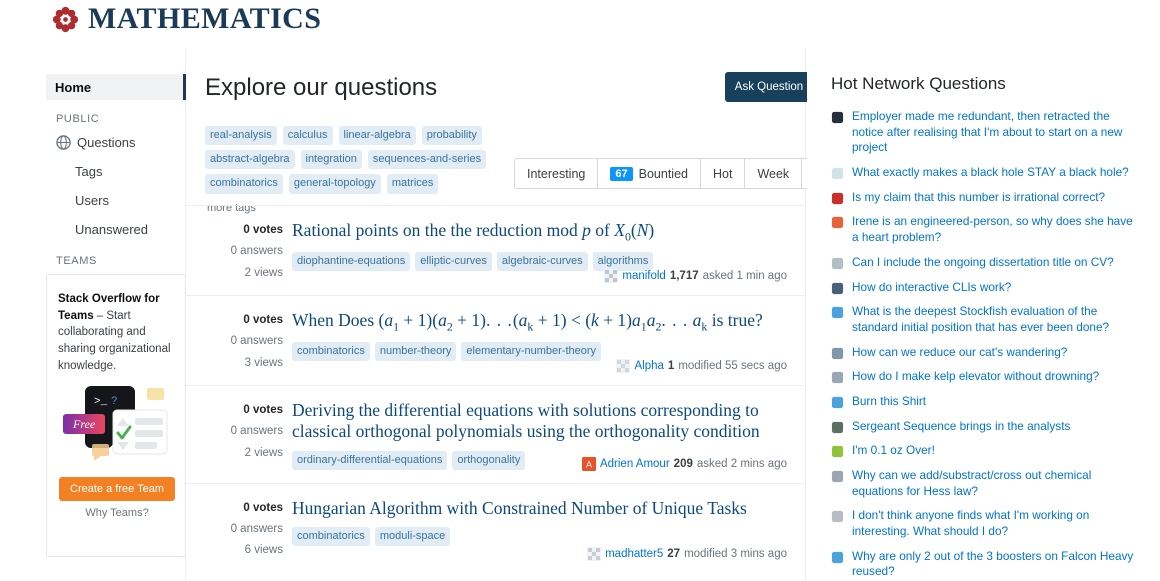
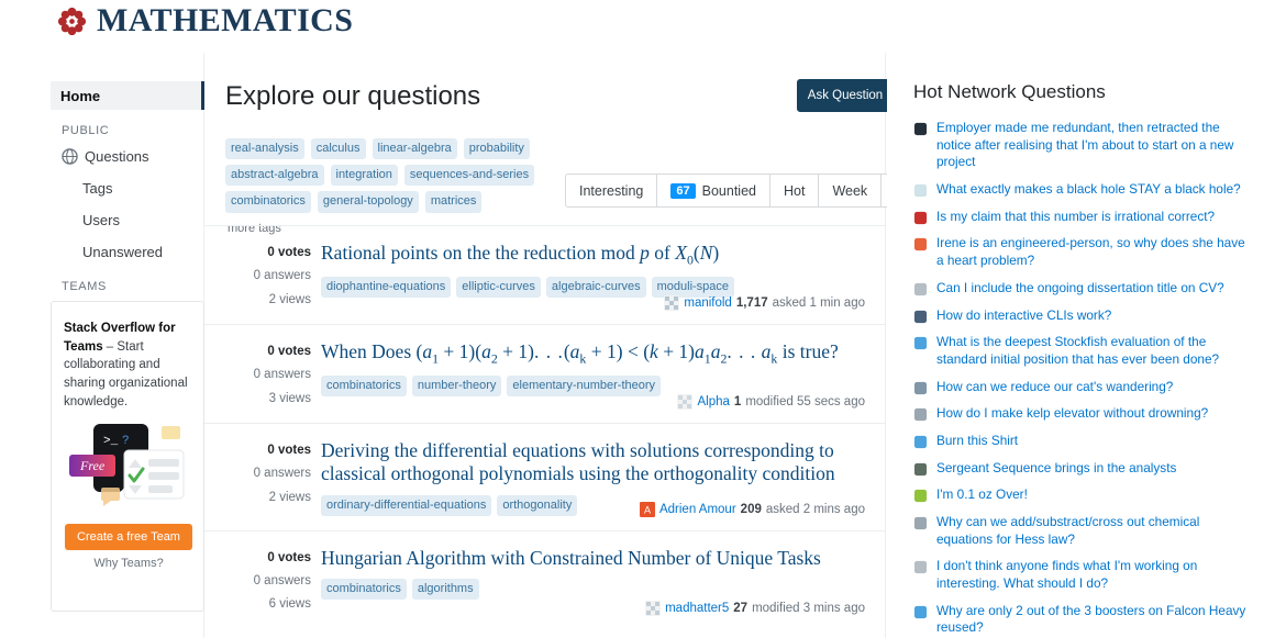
  MATHEMATICS
  Home
  PUBLIC
  Questions
  Tags
  Users
  Unanswered
  TEAMS
  Stack Overflow for Teams – Start collaborating and sharing organizational knowledge.
  >_
  ?
  Free
  Create a free Team
  Why Teams?
  Explore our questions
  Ask Question
  real-analysis
  calculus
  linear-algebra
  probability
  abstract-algebra
  integration
  sequences-and-series
  combinatorics
  general-topology
  matrices
  more tags
  Interesting
  67
  Bountied
  Hot
  Week
  0 votes
  0 answers
  2 views
  Rational points on the the reduction mod p of X0(N)
  diophantine-equations
  elliptic-curves
  algebraic-curves
- algorithms
+ moduli-space
  manifold
  1,717
  asked 1 min ago
  0 votes
  0 answers
  3 views
  When Does (a1 + 1)(a2 + 1). . .(ak + 1) < (k + 1)a1a2. . . ak is true?
  combinatorics
  number-theory
  elementary-number-theory
  Alpha
  1
  modified 55 secs ago
  0 votes
  0 answers
  2 views
  Deriving the differential equations with solutions corresponding to classical orthogonal polynomials using the orthogonality condition
  ordinary-differential-equations
  orthogonality
  A
  Adrien Amour
  209
  asked 2 mins ago
  0 votes
  0 answers
  6 views
  Hungarian Algorithm with Constrained Number of Unique Tasks
  combinatorics
- moduli-space
+ algorithms
  madhatter5
  27
  modified 3 mins ago
  Hot Network Questions
  Employer made me redundant, then retracted the notice after realising that I'm about to start on a new project
  What exactly makes a black hole STAY a black hole?
  Is my claim that this number is irrational correct?
  Irene is an engineered-person, so why does she have a heart problem?
  Can I include the ongoing dissertation title on CV?
  How do interactive CLIs work?
  What is the deepest Stockfish evaluation of the standard initial position that has ever been done?
  How can we reduce our cat's wandering?
  How do I make kelp elevator without drowning?
  Burn this Shirt
  Sergeant Sequence brings in the analysts
  I'm 0.1 oz Over!
  Why can we add/substract/cross out chemical equations for Hess law?
  I don't think anyone finds what I'm working on interesting. What should I do?
  Why are only 2 out of the 3 boosters on Falcon Heavy reused?
